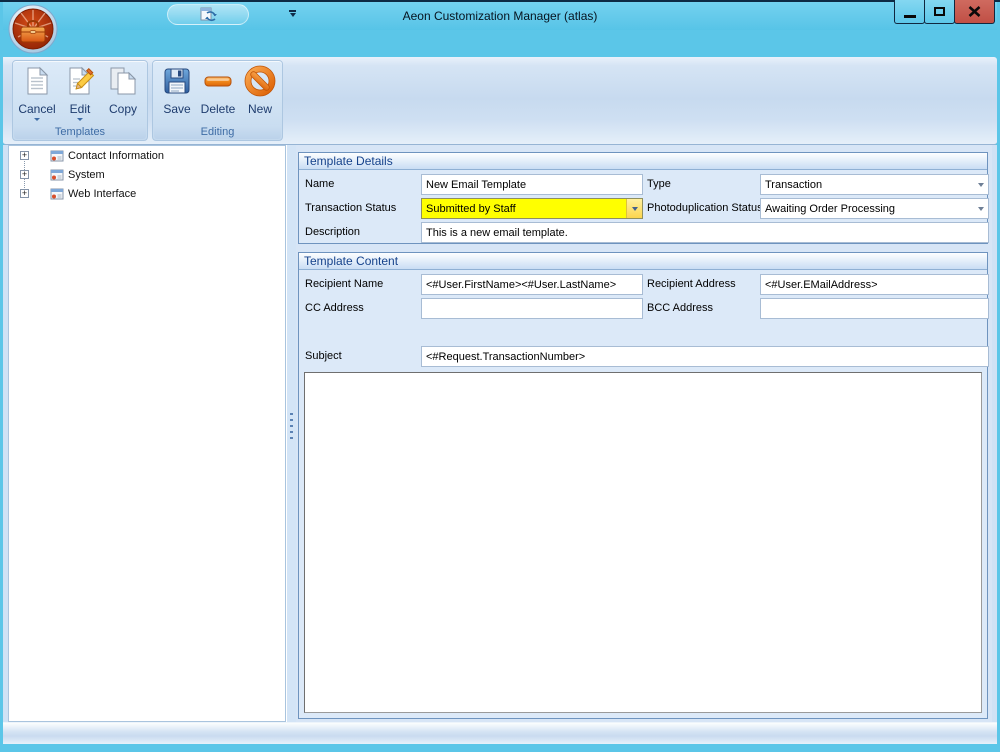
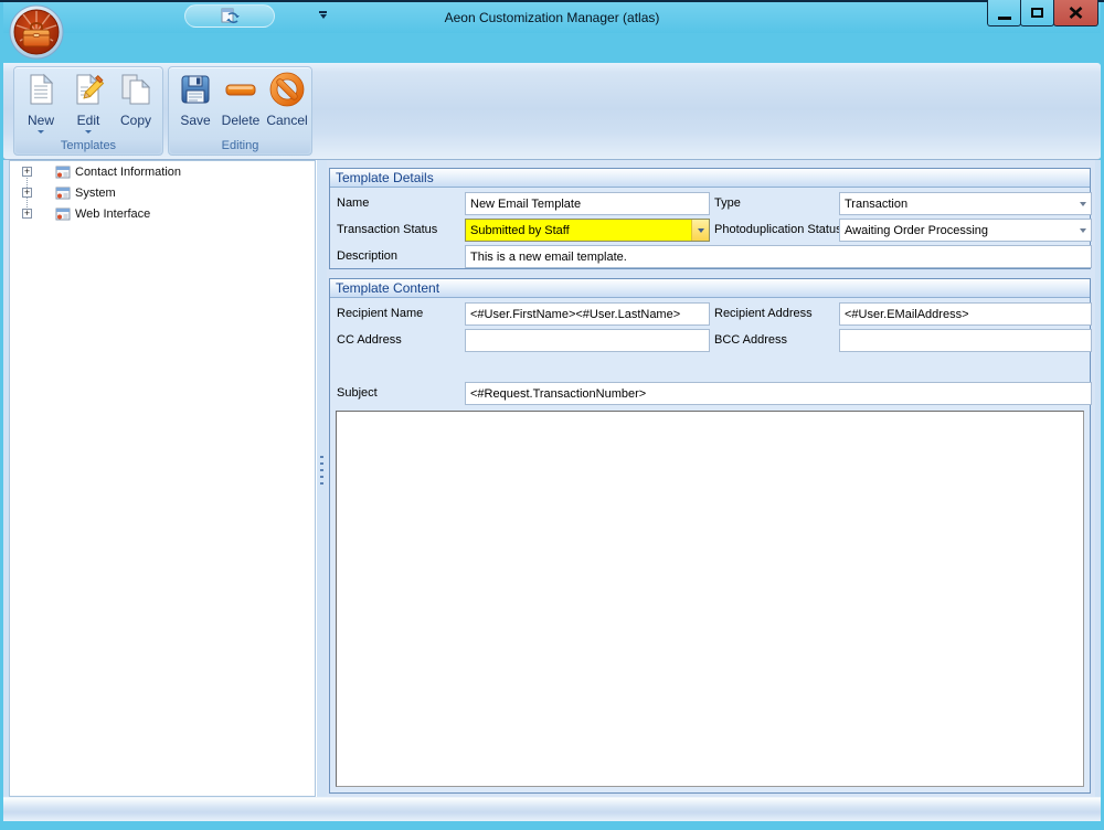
  Aeon Customization Manager (atlas)
- Cancel
+ New
  Edit
  Copy
  Templates
  Save
  Delete
- New
+ Cancel
  Editing
  +
  Contact Information
  +
  System
  +
  Web Interface
  Template Details
  Name
  New Email Template
  Type
  Transaction
  Transaction Status
  Submitted by Staff
  Photoduplication Statu
  Awaiting Order Processing
  Description
  This is a new email template.
  Template Content
  Recipient Name
  <#User.FirstName><#User.LastName>
  Recipient Address
  <#User.EMailAddress>
  CC Address
  BCC Address
  Subject
  <#Request.TransactionNumber>
